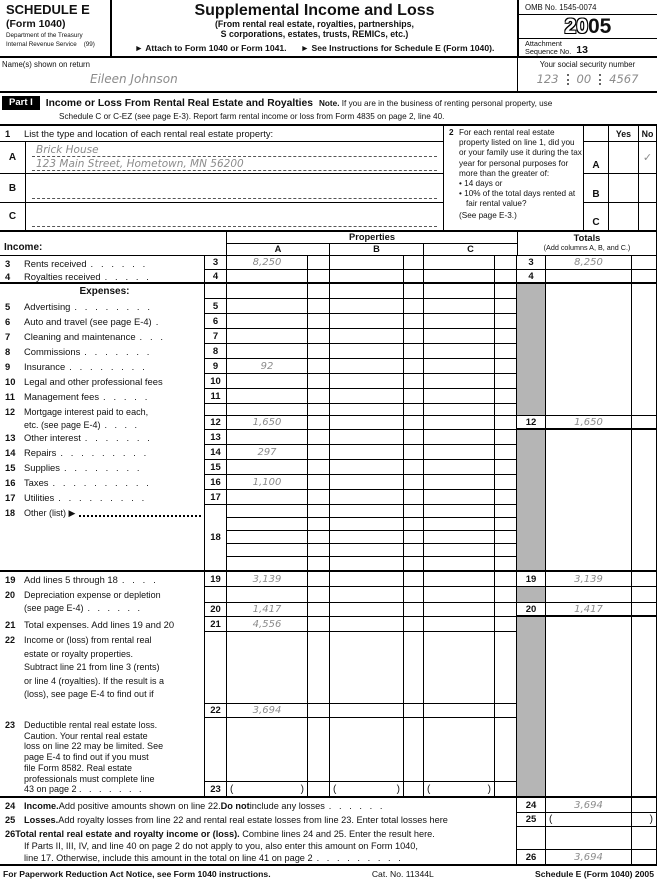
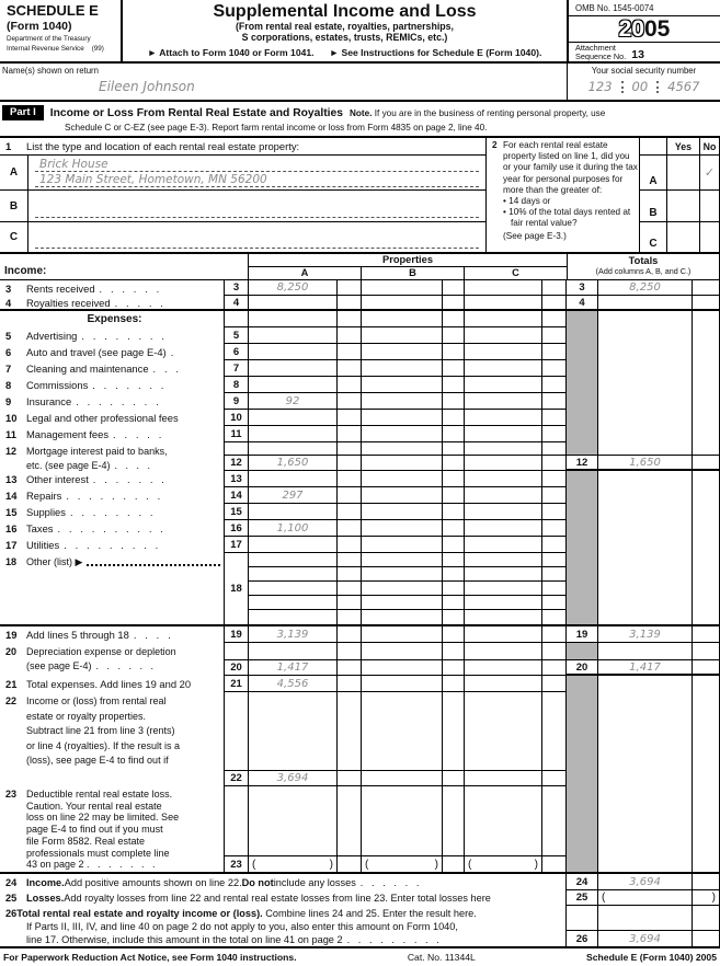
  SCHEDULE E
  (Form 1040)
  Supplemental Income and Loss
  (From rental real estate, royalties, partnerships,
  S corporations, estates, trusts, REMICs, etc.)
  ► Attach to Form 1040 or Form 1041.
  ► See Instructions for Schedule E (Form 1040).
  OMB No. 1545-0074
  2005
  Attachment
  Sequence No.
  13
  Name(s) shown on return
  Eileen Johnson
  Your social security number
  123
  00
  4567
  Part I
  Income or Loss From Rental Real Estate and Royalties
  Note. If you are in the business of renting personal property, use
  Schedule C or C-EZ (see page E-3). Report farm rental income or loss from Form 4835 on page 2, line 40.
  1
  List the type and location of each rental real estate property:
  A
  Brick House
  123 Main Street, Hometown, MN 56200
  B
  C
  2
  For each rental real estate property listed on line 1, did you or your family use it during the tax year for personal purposes for more than the greater of:
  • 14 days or
  • 10% of the total days rented at fair rental value?
  (See page E-3.)
  Yes
  No
  A
  ✓
  B
  C
  Income:
  Properties
  A
  B
  C
  Totals
  (Add columns A, B, and C.)
  3
  Rents received
  . . . . . .
  3
  8,250
  3
  8,250
  4
  Royalties received
  . . . . .
  4
  4
  Expenses:
  5
  Advertising
  . . . . . . . .
  5
  6
  Auto and travel (see page E-4)
  .
  6
  7
  Cleaning and maintenance
  . . .
  7
  8
  Commissions
  . . . . . . .
  8
  9
  Insurance
  . . . . . . . .
  9
  92
  10
  Legal and other professional fees
  10
  11
  Management fees
  . . . . .
  11
  12
- Mortgage interest paid to each,
+ Mortgage interest paid to banks,
  etc. (see page E-4)
  . . . .
  12
  1,650
  12
  1,650
  13
  Other interest
  . . . . . . .
  13
  14
  Repairs
  . . . . . . . . .
  14
  297
  15
  Supplies
  . . . . . . . .
  15
  16
  Taxes
  . . . . . . . . . .
  16
  1,100
  17
  Utilities
  . . . . . . . . .
  17
  18
  Other (list) ▶
  18
  19
  Add lines 5 through 18
  . . . .
  19
  3,139
  19
  3,139
  20
  Depreciation expense or depletion
  (see page E-4)
  . . . . . .
  20
  1,417
  20
  1,417
  21
  Total expenses. Add lines 19 and 20
  21
  4,556
  22
  Income or (loss) from rental real
  estate or royalty properties.
  Subtract line 21 from line 3 (rents)
  or line 4 (royalties). If the result is a
  (loss), see page E-4 to find out if
  22
  3,694
  23
  Deductible rental real estate loss.
  Caution. Your rental real estate
  loss on line 22 may be limited. See
  page E-4 to find out if you must
  file Form 8582. Real estate
  professionals must complete line
  43 on page 2 . . . . . . .
  23
  (
  )
  (
  )
  (
  )
  24
  Income.
  Add positive amounts shown on line 22.
  Do not
  include any losses
  . . . . . .
  24
  3,694
  25
  Losses.
  Add royalty losses from line 22 and rental real estate losses from line 23. Enter total losses here
  25
  (
  )
  26Total rental real estate and royalty income or (loss). Combine lines 24 and 25. Enter the result here.
  If Parts II, III, IV, and line 40 on page 2 do not apply to you, also enter this amount on Form 1040,
  line 17. Otherwise, include this amount in the total on line 41 on page 2 . . . . . . . . .
  26
  3,694
  For Paperwork Reduction Act Notice, see Form 1040 instructions.
  Cat. No. 11344L
  Schedule E (Form 1040) 2005
